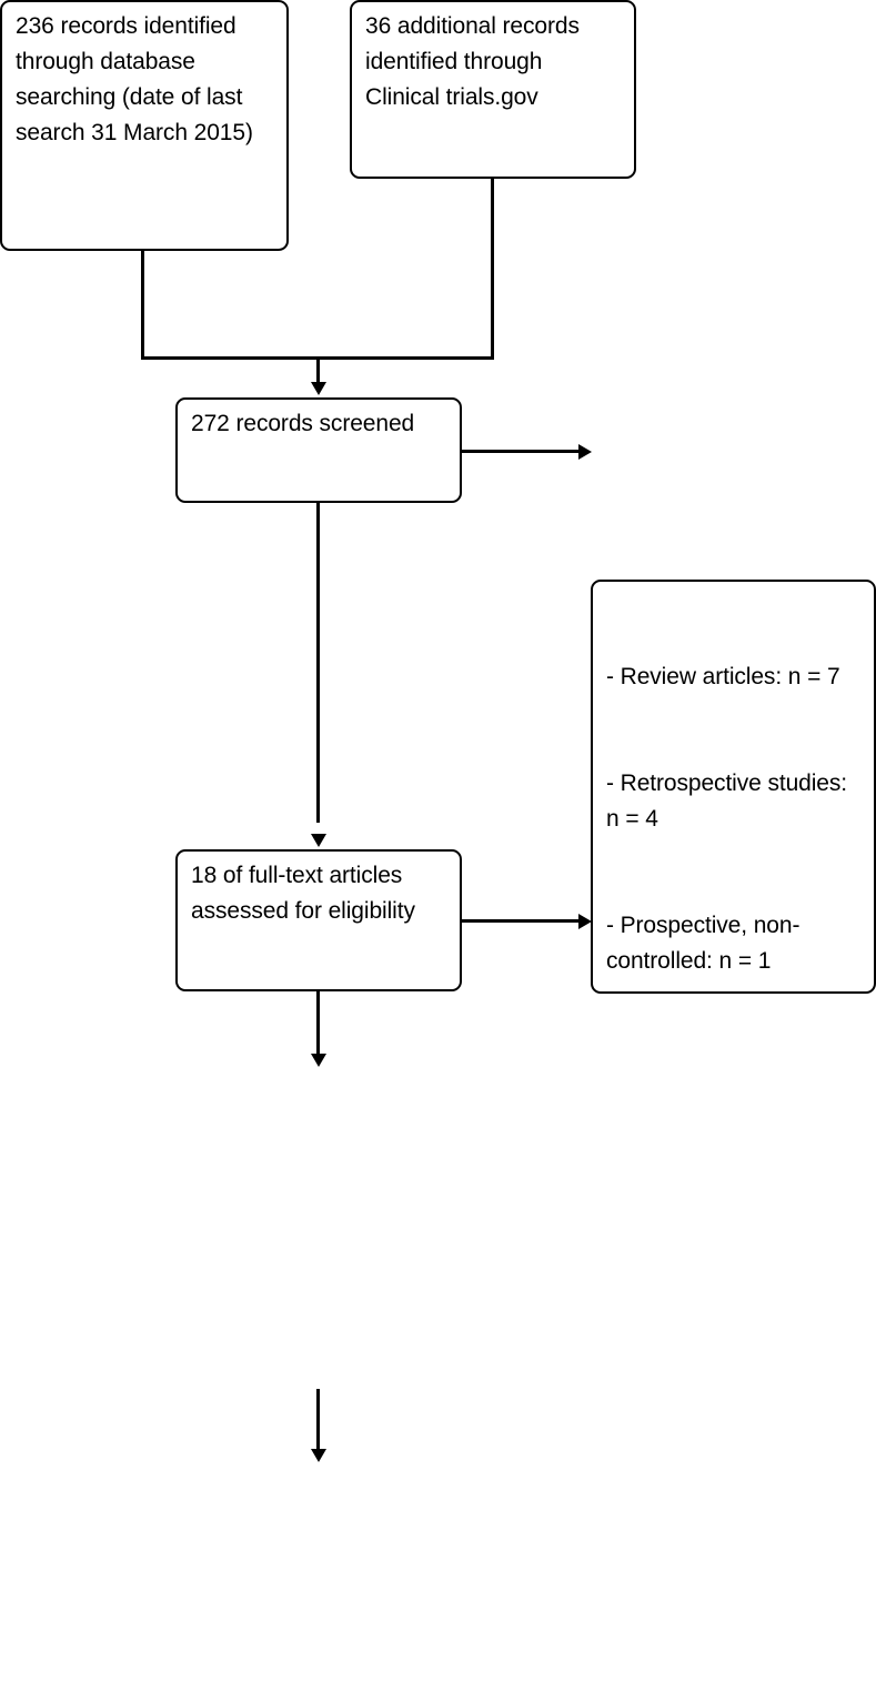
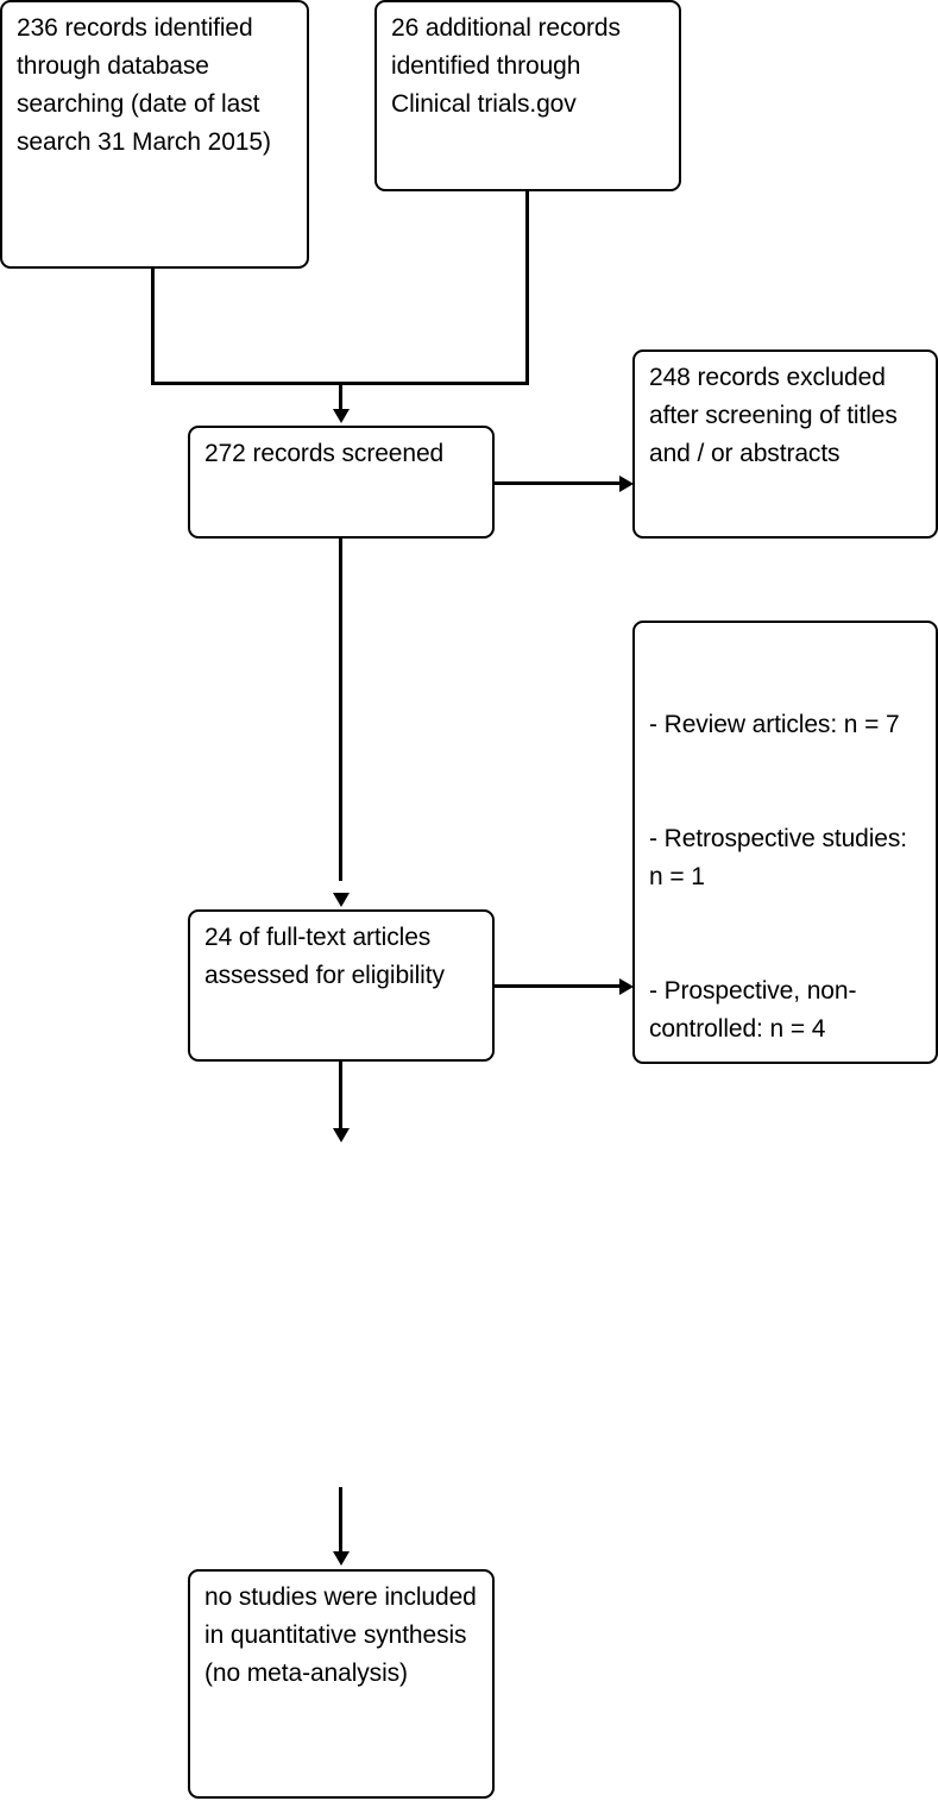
  236 records identified through database searching (date of last search 31 March 2015)
- 36 additional records identified through Clinical trials.gov
+ 26 additional records identified through Clinical trials.gov
  272 records screened
+ 248 records excluded after screening of titles and / or abstracts
- 18 of full-text articles assessed for eligibility
+ 24 of full-text articles assessed for eligibility
  - Review articles: n = 7
- - Retrospective studies: n = 4
+ - Retrospective studies: n = 1
- - Prospective, non-controlled: n = 1
+ - Prospective, non-controlled: n = 4
+ no studies were included in quantitative synthesis (no meta-analysis)
